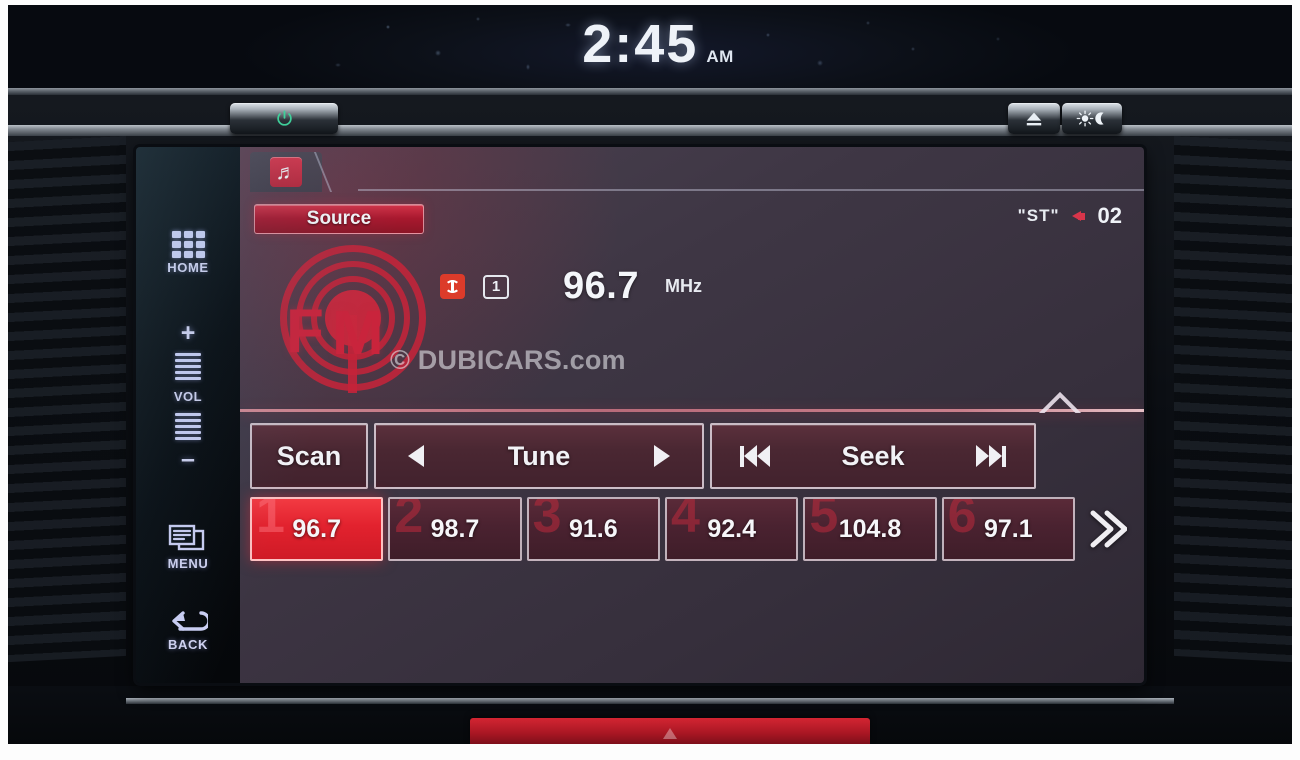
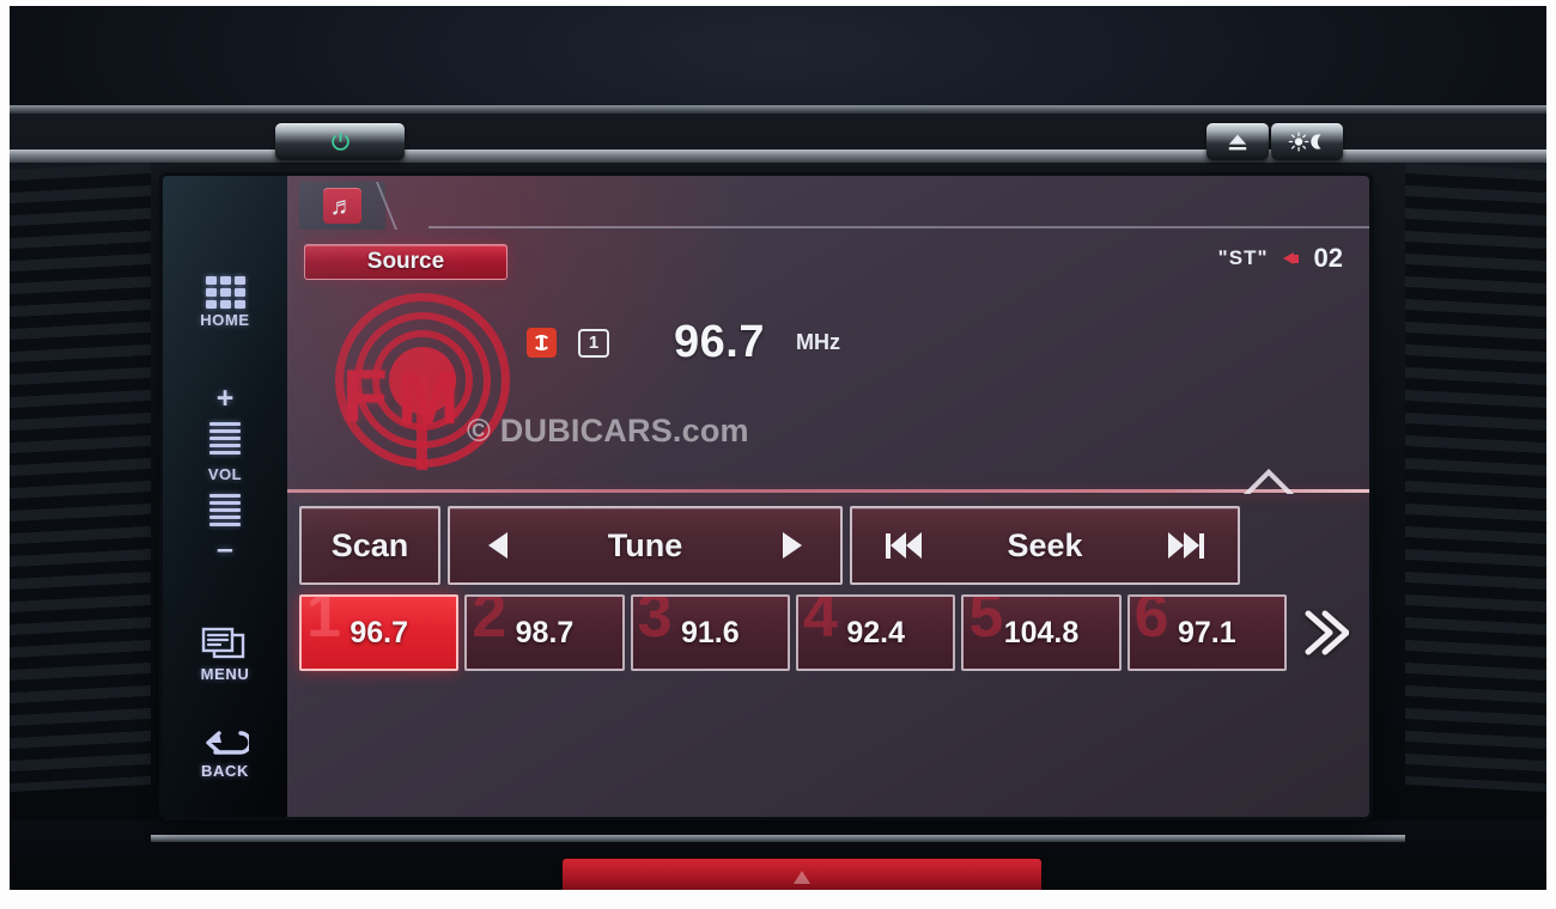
- 2:45
- AM
